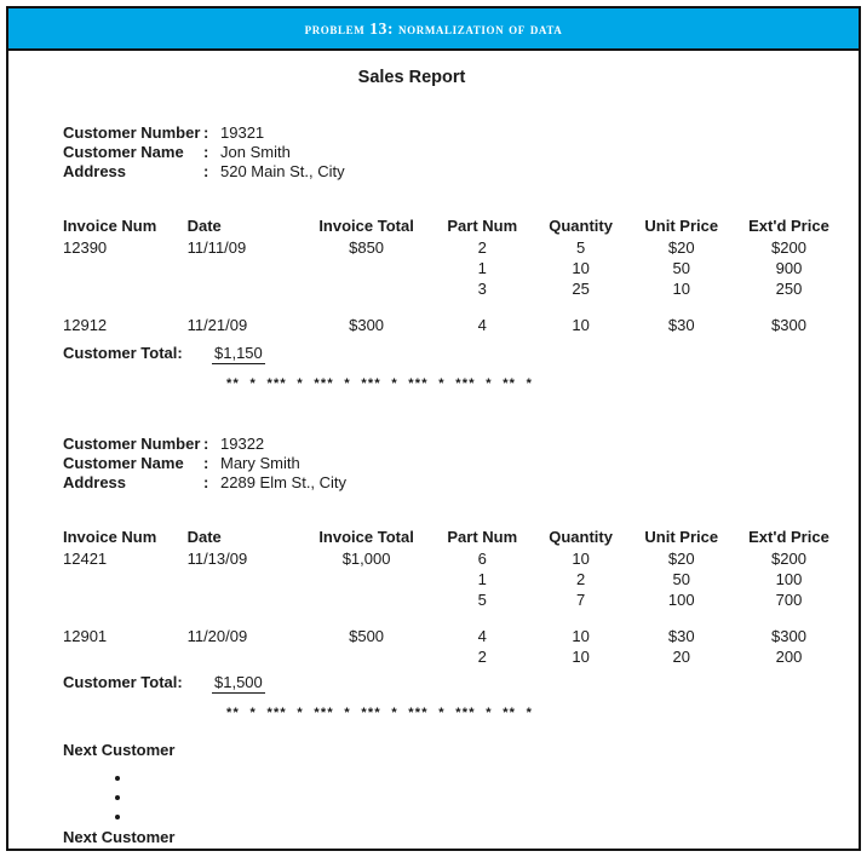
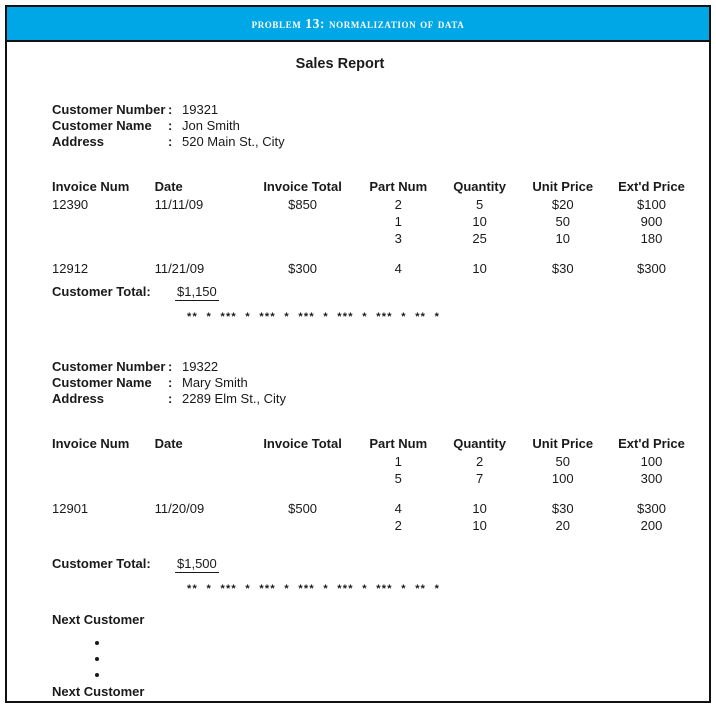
  problem 13: normalization of data
  Sales Report
  Customer Number : 19321
  Customer Name : Jon Smith
  Address : 520 Main St., City
  Invoice Num	Date	Invoice Total	Part Num	Quantity	Unit Price	Ext'd Price
- 12390	11/11/09	$850	2	5	$20	$200
+ 12390	11/11/09	$850	2	5	$20	$100
  			1	10	50	900
- 			3	25	10	250
+ 			3	25	10	180
  12912	11/21/09	$300	4	10	$30	$300
  Customer Total: $1,150
  ** * *** * *** * *** * *** * *** * ** *
  Customer Number : 19322
  Customer Name : Mary Smith
  Address : 2289 Elm St., City
  Invoice Num	Date	Invoice Total	Part Num	Quantity	Unit Price	Ext'd Price
- 12421	11/13/09	$1,000	6	10	$20	$200
  			1	2	50	100
- 			5	7	100	700
+ 			5	7	100	300
  12901	11/20/09	$500	4	10	$30	$300
  			2	10	20	200
  Customer Total: $1,500
  ** * *** * *** * *** * *** * *** * ** *
  Next Customer
  Next Customer
